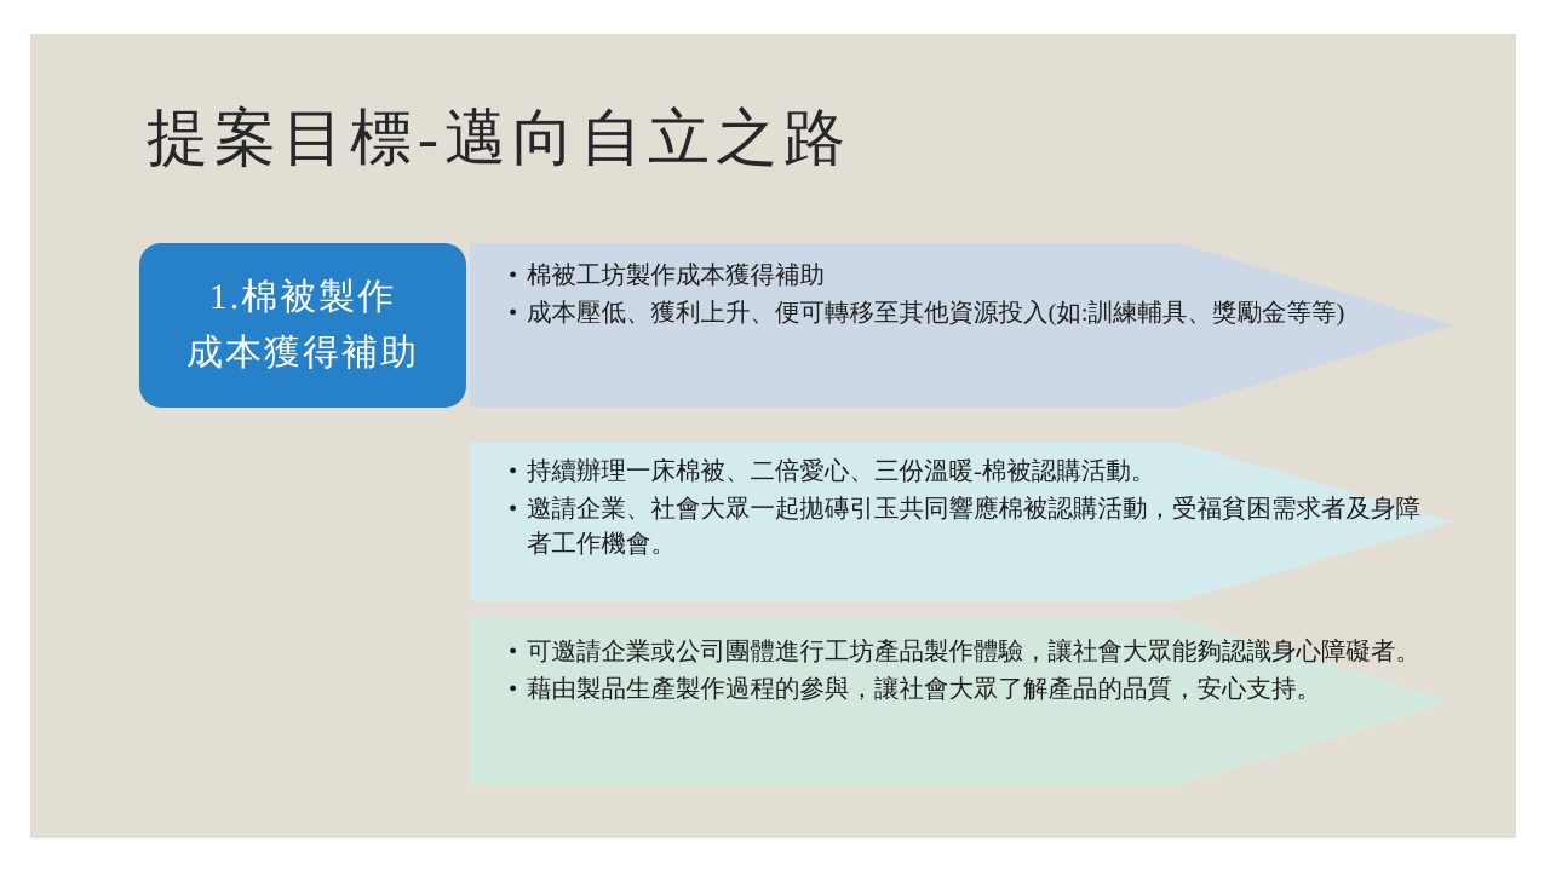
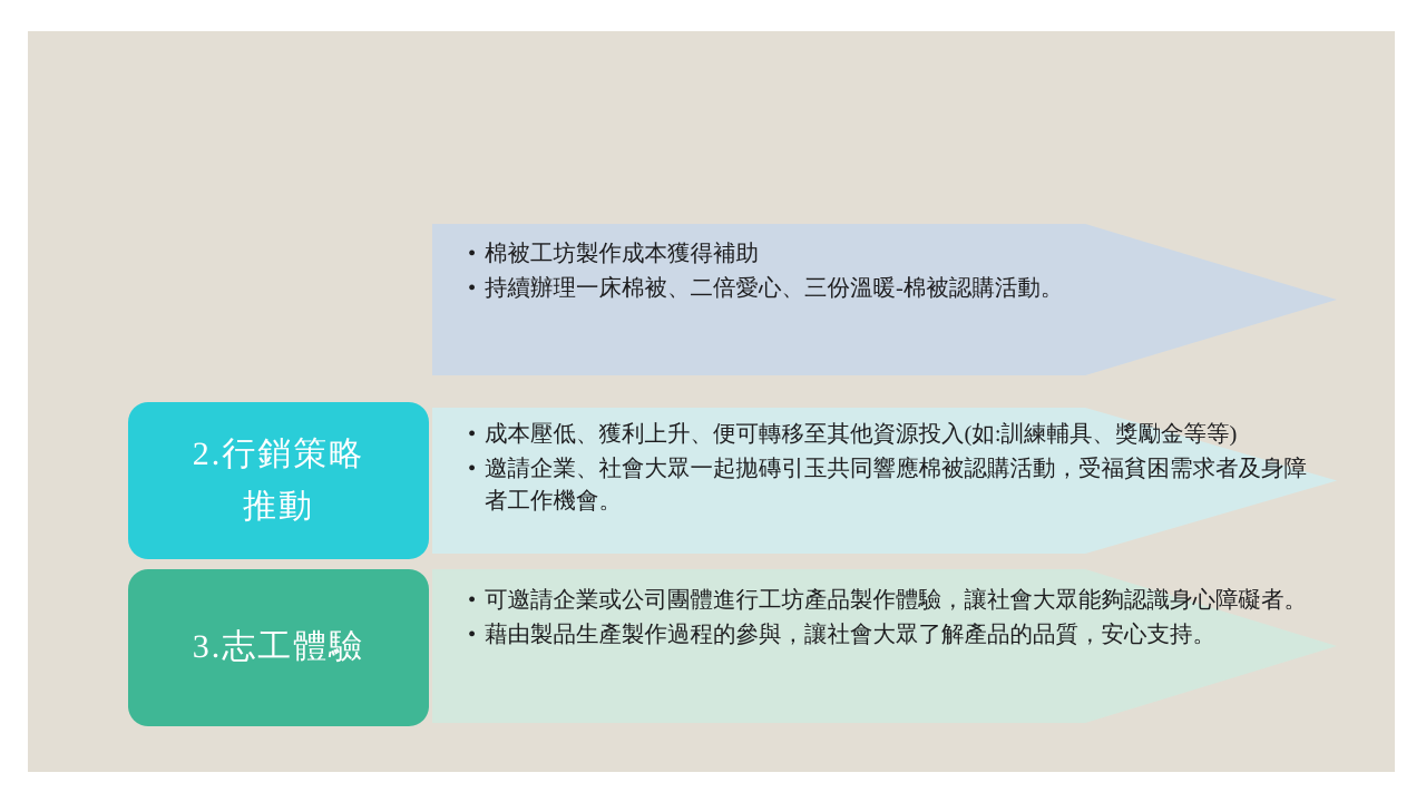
- 提案目標-邁向自立之路
- 1.棉被製作
- 成本獲得補助
  •
  棉被工坊製作成本獲得補助
  •
- 成本壓低、獲利上升、便可轉移至其他資源投入(如:訓練輔具、獎勵金等等)
+ 持續辦理一床棉被、二倍愛心、三份溫暖-棉被認購活動。
+ 2.行銷策略
+ 推動
  •
- 持續辦理一床棉被、二倍愛心、三份溫暖-棉被認購活動。
+ 成本壓低、獲利上升、便可轉移至其他資源投入(如:訓練輔具、獎勵金等等)
  •
  邀請企業、社會大眾一起拋磚引玉共同響應棉被認購活動，受福貧困需求者及身障者工作機會。
+ 3.志工體驗
  •
  可邀請企業或公司團體進行工坊產品製作體驗，讓社會大眾能夠認識身心障礙者。
  •
  藉由製品生產製作過程的參與，讓社會大眾了解產品的品質，安心支持。
